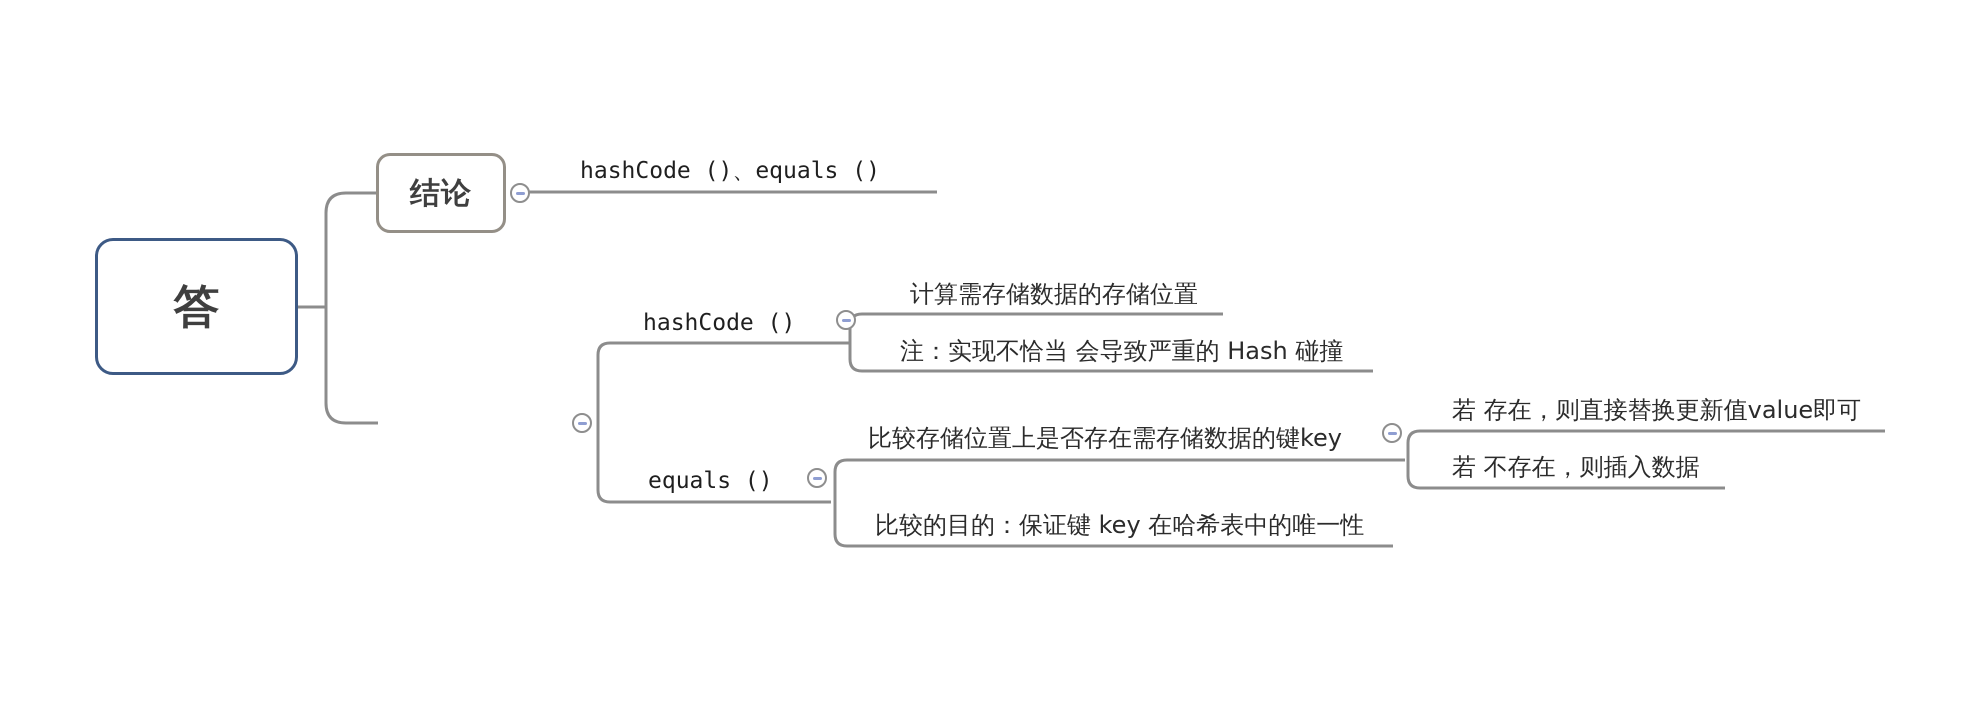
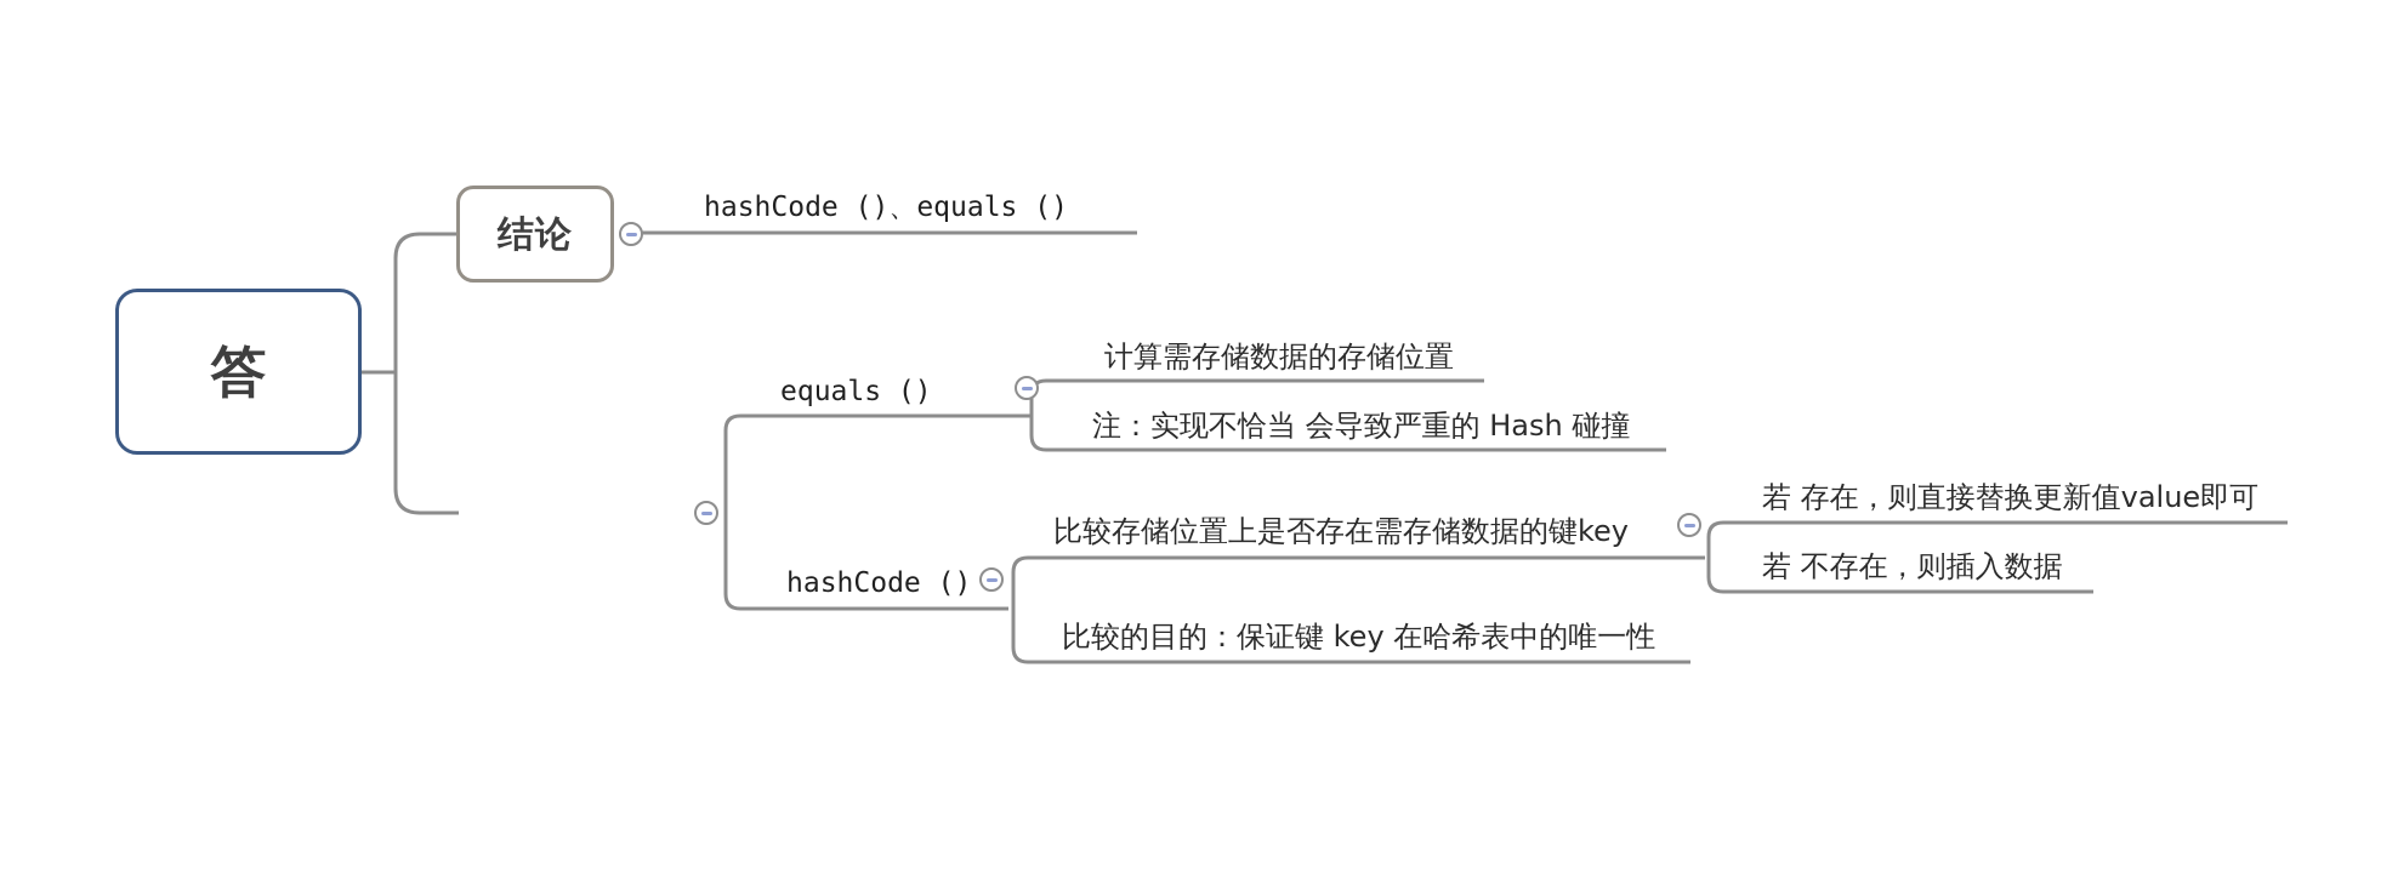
  答
  结论
  hashCode ()、equals ()
- hashCode ()
+ equals ()
  计算需存储数据的存储位置
  注：实现不恰当 会导致严重的 Hash 碰撞
- equals ()
+ hashCode ()
  比较存储位置上是否存在需存储数据的键key
  比较的目的：保证键 key 在哈希表中的唯一性
  若 存在，则直接替换更新值value即可
  若 不存在，则插入数据
